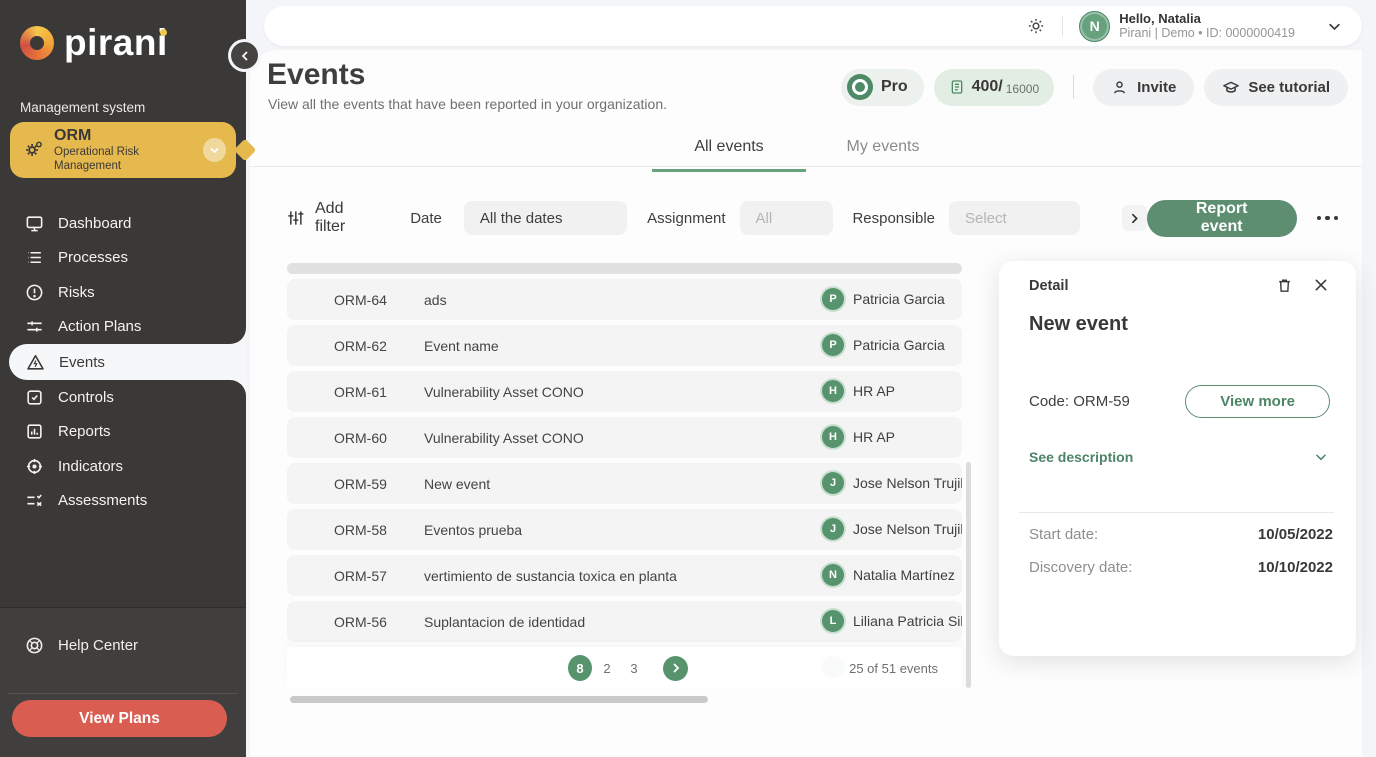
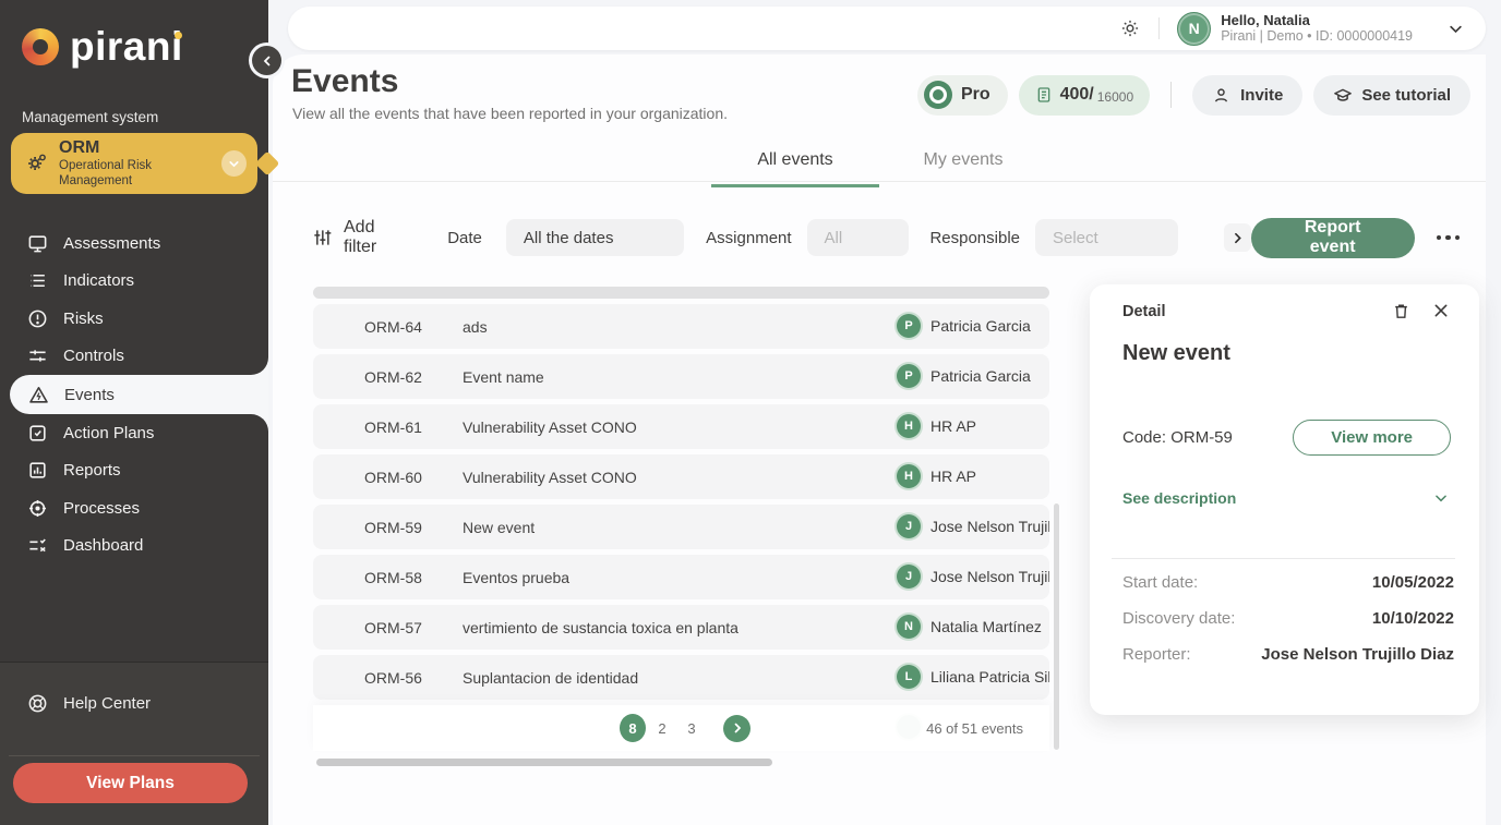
  pirani
  Management system
  ORM
  Operational Risk Management
- Dashboard
+ Assessments
- Processes
+ Indicators
  Risks
- Action Plans
+ Controls
  Events
- Controls
+ Action Plans
  Reports
- Indicators
+ Processes
- Assessments
+ Dashboard
  Help Center
  View Plans
  N
  Hello, Natalia
  Pirani | Demo • ID: 0000000419
  Events
  View all the events that have been reported in your organization.
  Pro
  400/
  16000
  Invite
  See tutorial
  All events
  My events
  Add filter
  Date
  All the dates
  Assignment
  All
  Responsible
  Select
  Report event
  ORM-64
  ads
  P
  Patricia Garcia
  ORM-62
  Event name
  P
  Patricia Garcia
  ORM-61
  Vulnerability Asset CONO
  H
  HR AP
  ORM-60
  Vulnerability Asset CONO
  H
  HR AP
  ORM-59
  New event
  J
  Jose Nelson Trujil
  ORM-58
  Eventos prueba
  J
  Jose Nelson Trujil
  ORM-57
  vertimiento de sustancia toxica en planta
  N
  Natalia Martínez
  ORM-56
  Suplantacion de identidad
  L
  Liliana Patricia Sil
  8
  2
  3
- 25 of 51 events
+ 46 of 51 events
  Detail
  New event
  Code: ORM-59
  View more
  See description
  Start date:
  10/05/2022
  Discovery date:
  10/10/2022
+ Reporter:
+ Jose Nelson Trujillo Diaz
